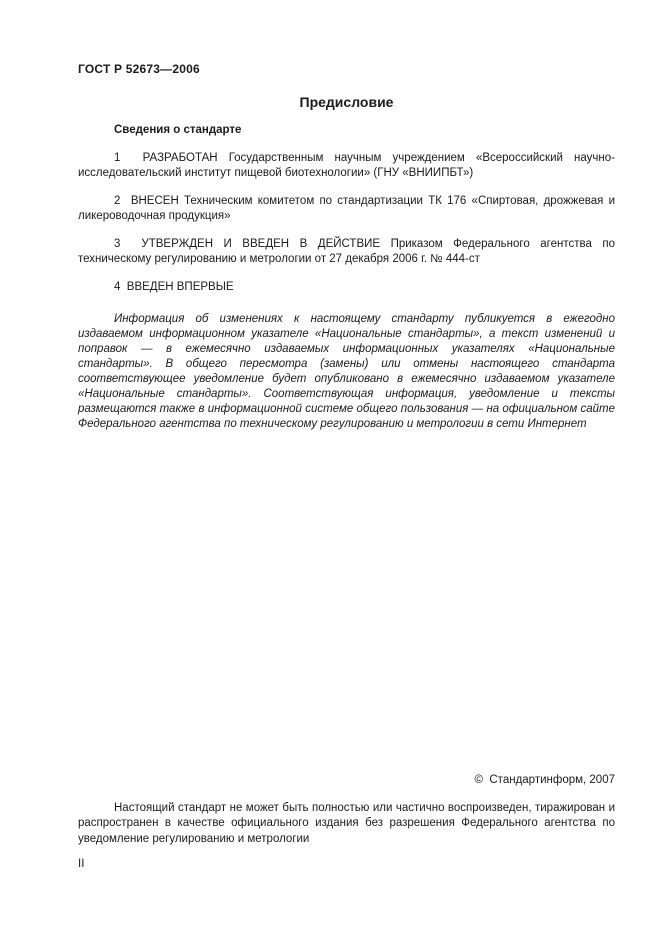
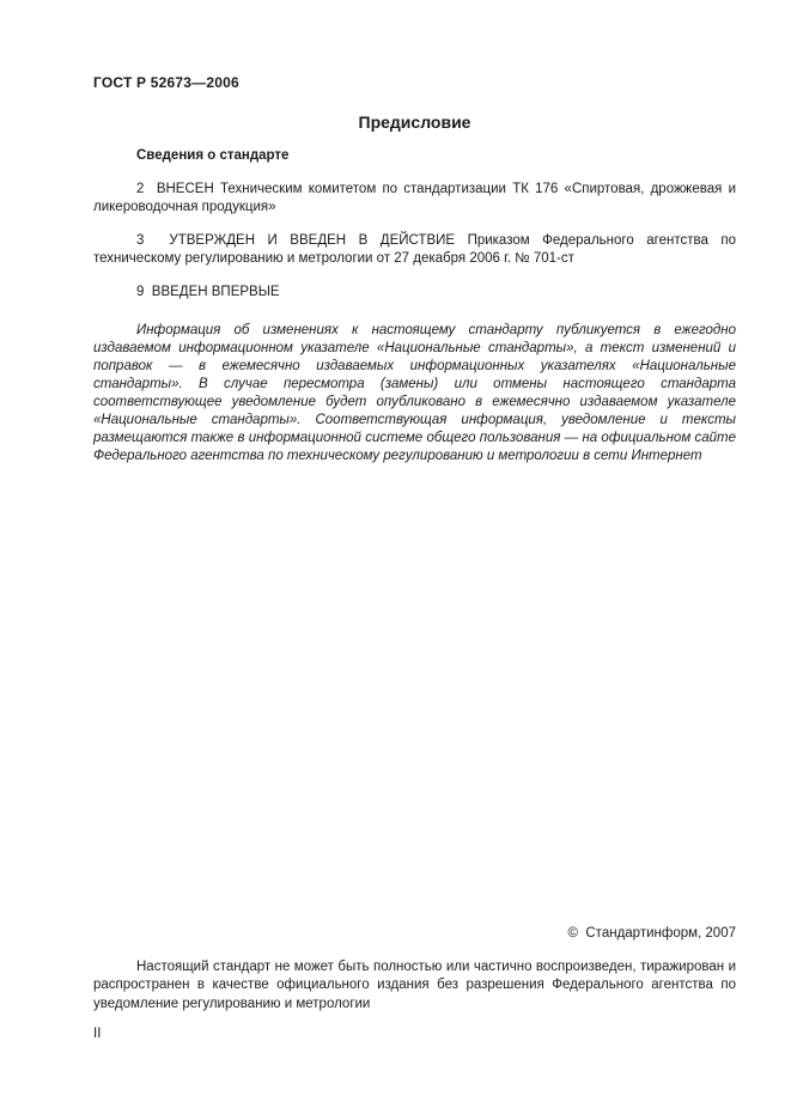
  ГОСТ Р 52673—2006
  Предисловие
  Сведения о стандарте
- 1 РАЗРАБОТАН Государственным научным учреждением «Всероссийский научно-исследовательский институт пищевой биотехнологии» (ГНУ «ВНИИПБТ»)
  2 ВНЕСЕН Техническим комитетом по стандартизации ТК 176 «Спиртовая, дрожжевая и ликероводочная продукция»
- 3 УТВЕРЖДЕН И ВВЕДЕН В ДЕЙСТВИЕ Приказом Федерального агентства по техническому регулированию и метрологии от 27 декабря 2006 г. № 444-ст
+ 3 УТВЕРЖДЕН И ВВЕДЕН В ДЕЙСТВИЕ Приказом Федерального агентства по техническому регулированию и метрологии от 27 декабря 2006 г. № 701-ст
- 4 ВВЕДЕН ВПЕРВЫЕ
+ 9 ВВЕДЕН ВПЕРВЫЕ
- Информация об изменениях к настоящему стандарту публикуется в ежегодно издаваемом информационном указателе «Национальные стандарты», а текст изменений и поправок — в ежемесячно издаваемых информационных указателях «Национальные стандарты». В общего пересмотра (замены) или отмены настоящего стандарта соответствующее уведомление будет опубликовано в ежемесячно издаваемом указателе «Национальные стандарты». Соответствующая информация, уведомление и тексты размещаются также в информационной системе общего пользования — на официальном сайте Федерального агентства по техническому регулированию и метрологии в сети Интернет
+ Информация об изменениях к настоящему стандарту публикуется в ежегодно издаваемом информационном указателе «Национальные стандарты», а текст изменений и поправок — в ежемесячно издаваемых информационных указателях «Национальные стандарты». В случае пересмотра (замены) или отмены настоящего стандарта соответствующее уведомление будет опубликовано в ежемесячно издаваемом указателе «Национальные стандарты». Соответствующая информация, уведомление и тексты размещаются также в информационной системе общего пользования — на официальном сайте Федерального агентства по техническому регулированию и метрологии в сети Интернет
  © Стандартинформ, 2007
  Настоящий стандарт не может быть полностью или частично воспроизведен, тиражирован и распространен в качестве официального издания без разрешения Федерального агентства по уведомление регулированию и метрологии
  II
